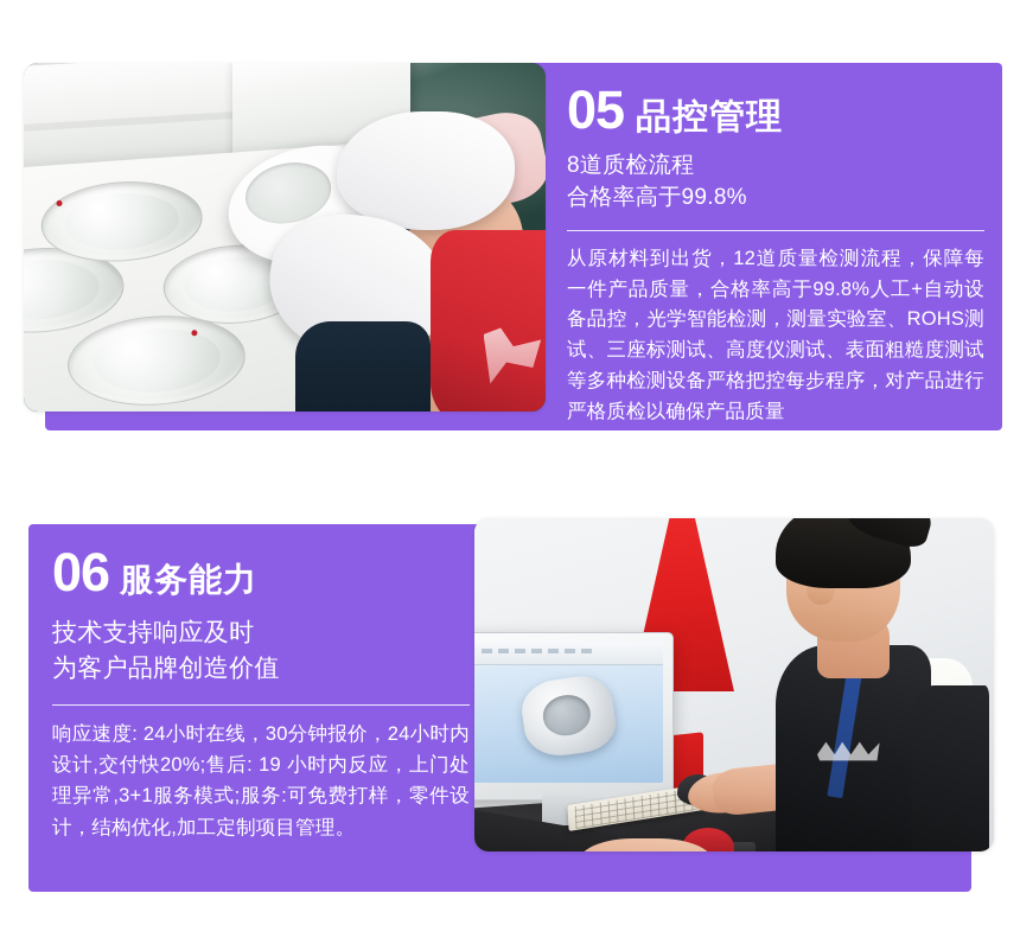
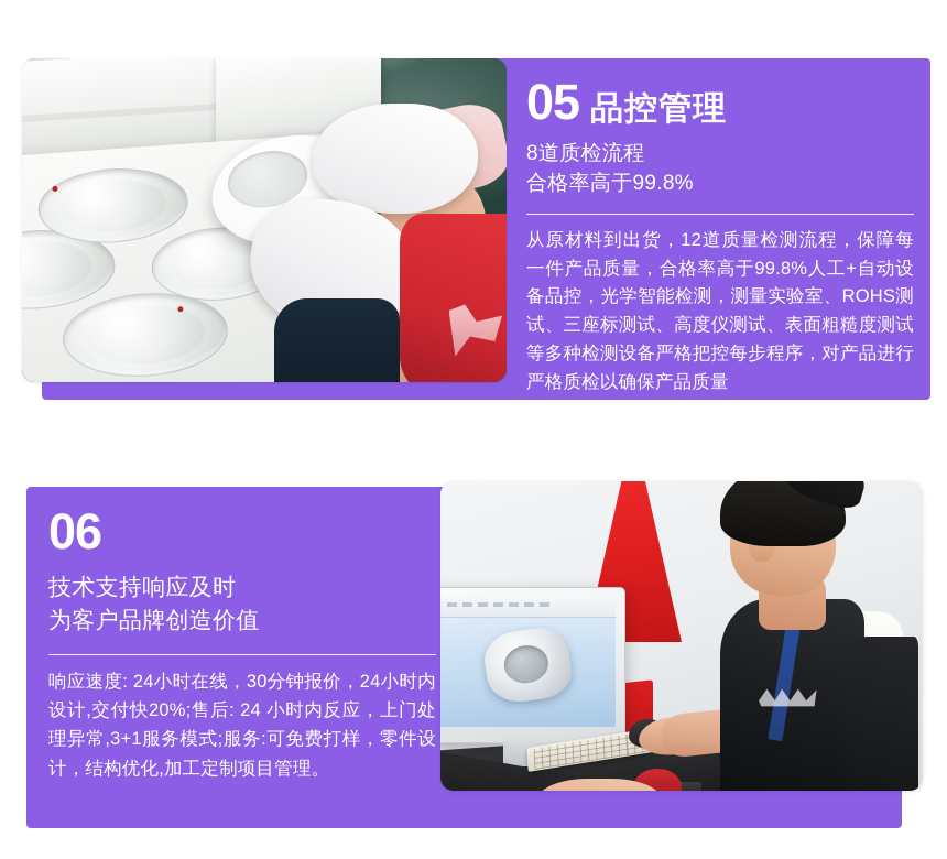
  05
  品控管理
  8道质检流程
  合格率高于99.8%
  从原材料到出货，12道质量检测流程，保障每一件产品质量，合格率高于99.8%人工+自动设备品控，光学智能检测，测量实验室、ROHS测试、三座标测试、高度仪测试、表面粗糙度测试等多种检测设备严格把控每步程序，对产品进行严格质检以确保产品质量
  06
- 服务能力
  技术支持响应及时
  为客户品牌创造价值
- 响应速度: 24小时在线，30分钟报价，24小时内设计,交付快20%;售后: 19 小时内反应，上门处理异常,3+1服务模式;服务:可免费打样，零件设计，结构优化,加工定制项目管理。
+ 响应速度: 24小时在线，30分钟报价，24小时内设计,交付快20%;售后: 24 小时内反应，上门处理异常,3+1服务模式;服务:可免费打样，零件设计，结构优化,加工定制项目管理。
